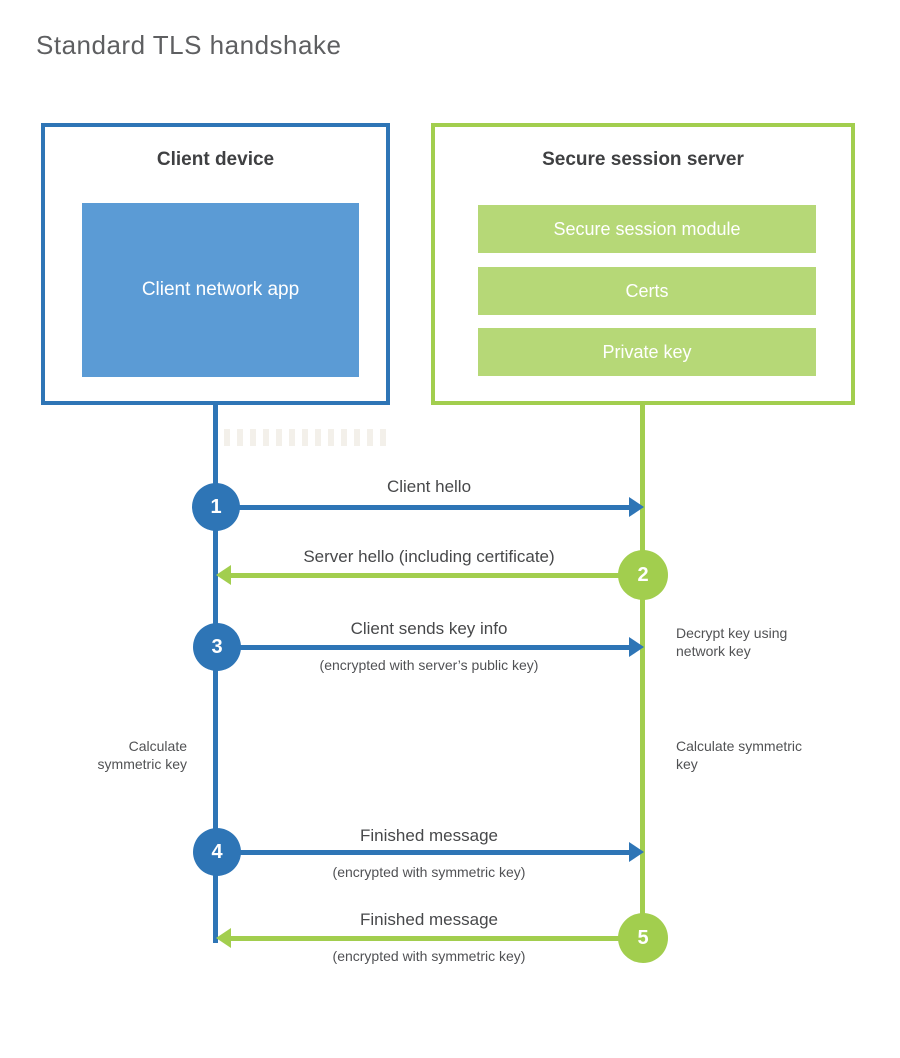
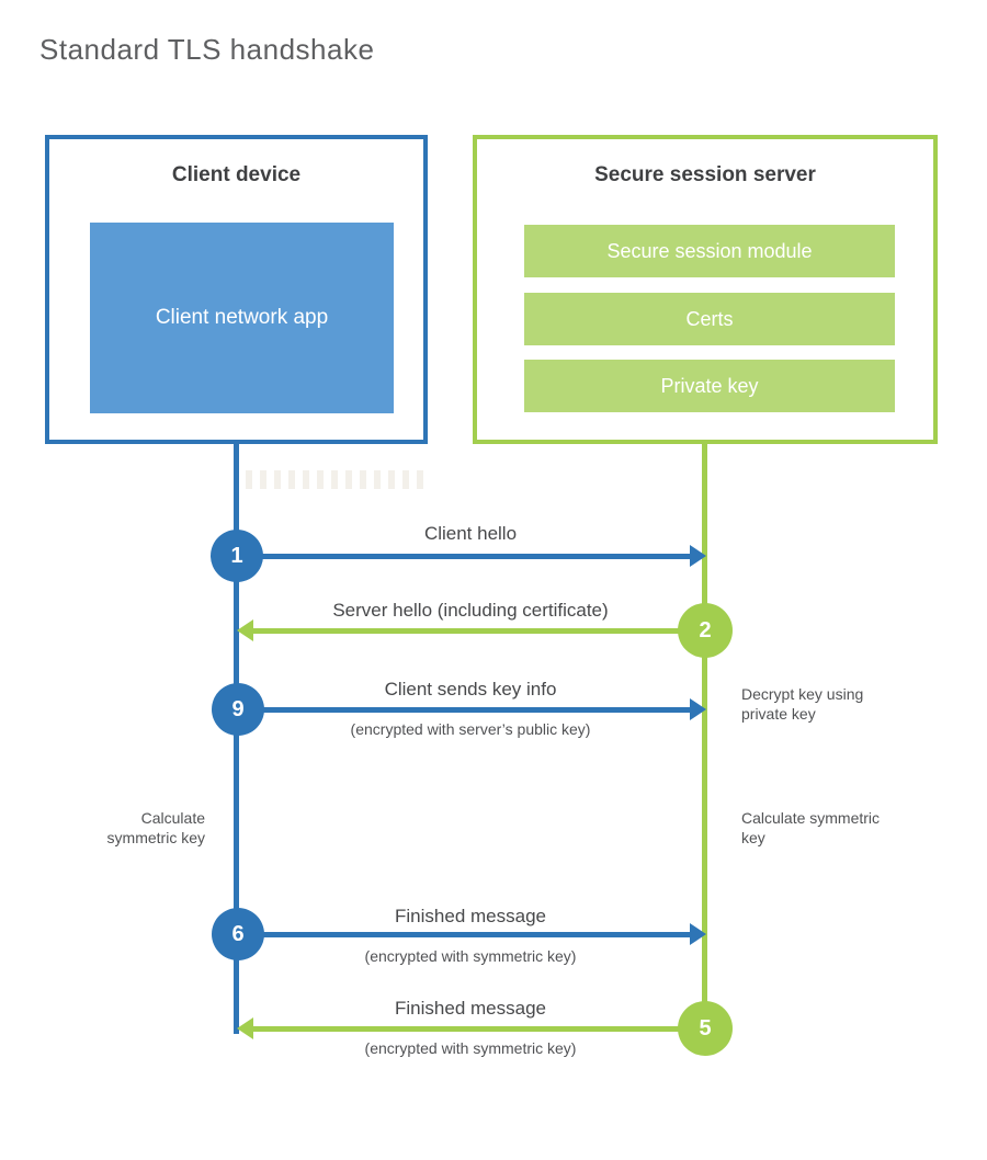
  Standard TLS handshake
  Client device
  Client network app
  Secure session server
  Secure session module
  Certs
  Private key
  Client hello
  1
  Server hello (including certificate)
  2
  Client sends key info
  (encrypted with server’s public key)
- 3
+ 9
- Decrypt key using network key
+ Decrypt key using private key
  Calculate symmetric key
  Calculate symmetric key
  Finished message
  (encrypted with symmetric key)
- 4
+ 6
  Finished message
  (encrypted with symmetric key)
  5
